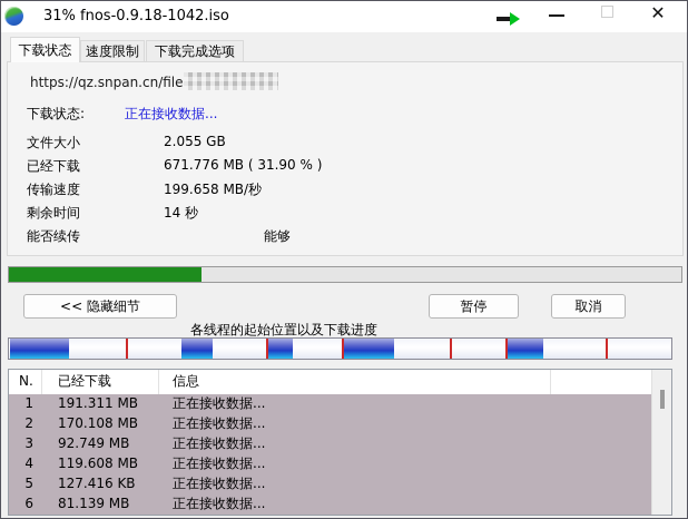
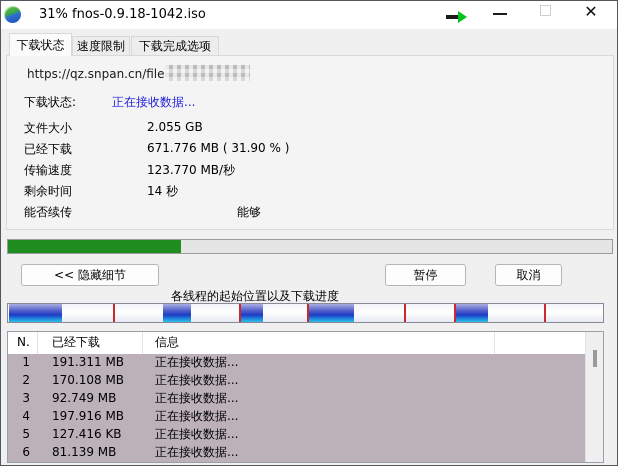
  31% fnos-0.9.18-1042.iso
  ✕
  下载状态
  速度限制
  下载完成选项
  https://qz.snpan.cn/file
  下载状态:
  正在接收数据...
  文件大小
  2.055 GB
  已经下载
  671.776 MB ( 31.90 % )
  传输速度
- 199.658 MB/秒
+ 123.770 MB/秒
  剩余时间
  14 秒
  能否续传
  能够
  << 隐藏细节
  暂停
  取消
  各线程的起始位置以及下载进度
  N.
  已经下载
  信息
  1
  191.311 MB
  正在接收数据...
  2
  170.108 MB
  正在接收数据...
  3
  92.749 MB
  正在接收数据...
  4
- 119.608 MB
+ 197.916 MB
  正在接收数据...
  5
  127.416 KB
  正在接收数据...
  6
  81.139 MB
  正在接收数据...
